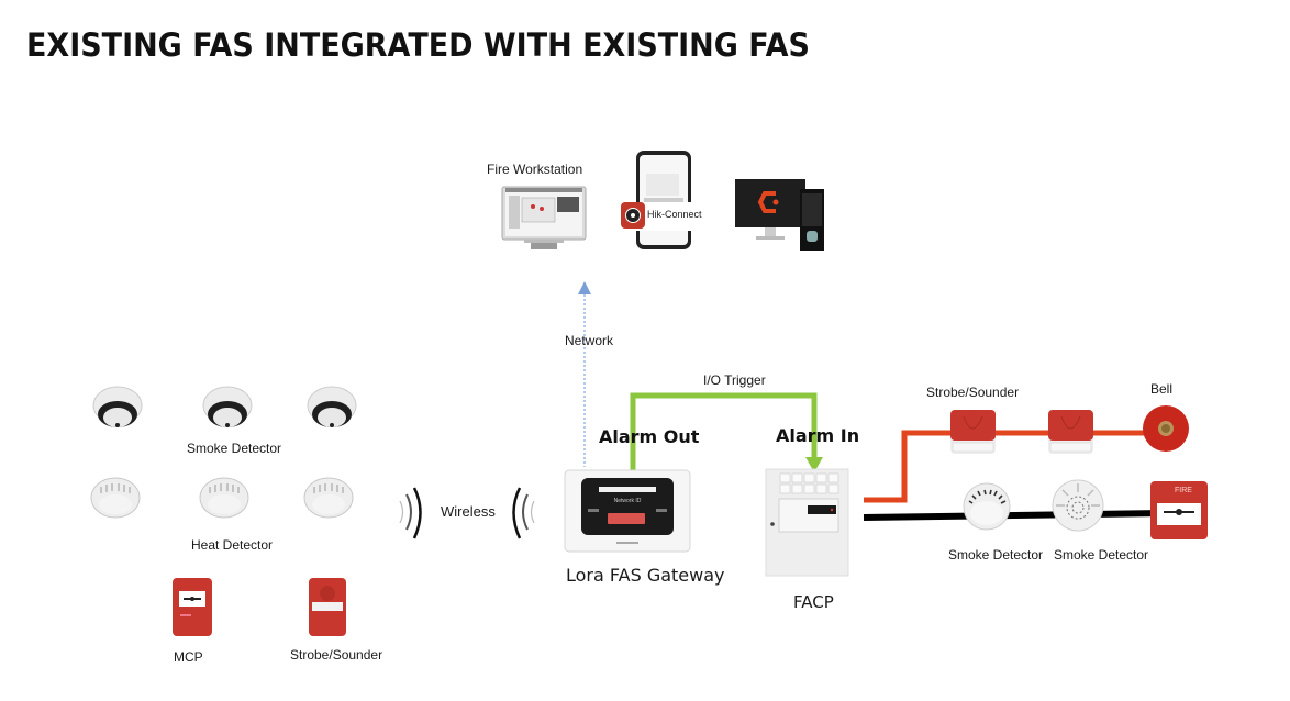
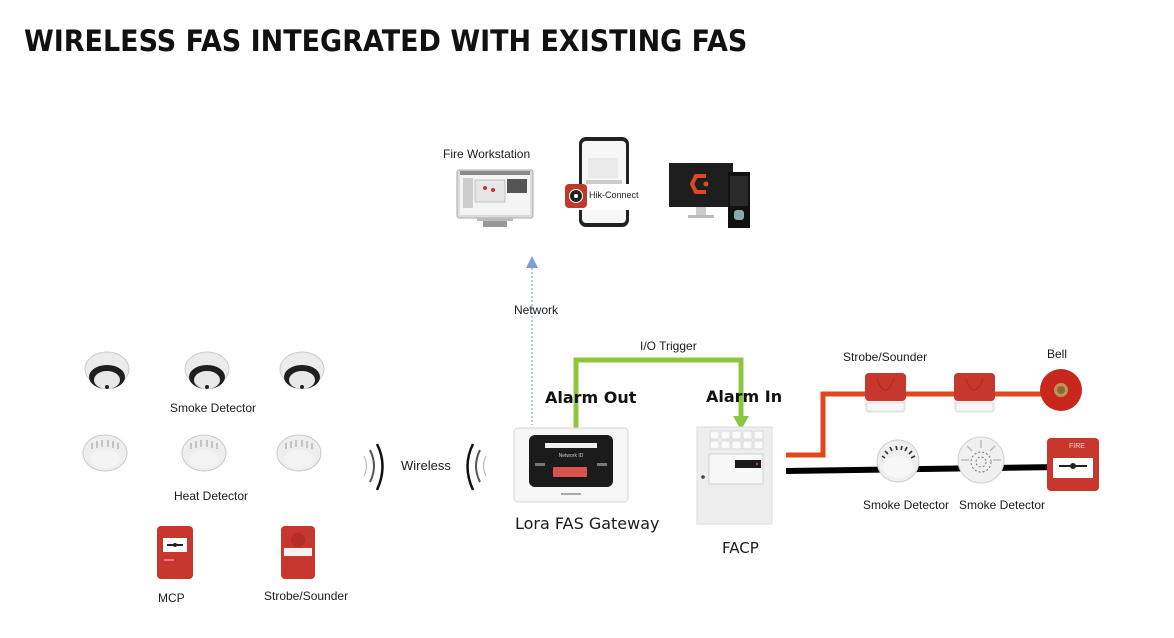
- EXISTING FAS INTEGRATED WITH EXISTING FAS
+ WIRELESS FAS INTEGRATED WITH EXISTING FAS
  Fire Workstation
  Hik-Connect
  Network
  I/O Trigger
  Alarm Out
  Alarm In
  Smoke Detector
  Heat Detector
  MCP
  Strobe/Sounder
  Wireless
  Lora FAS Gateway
  FACP
  Strobe/Sounder
  Bell
  Smoke Detector
  Smoke Detector
